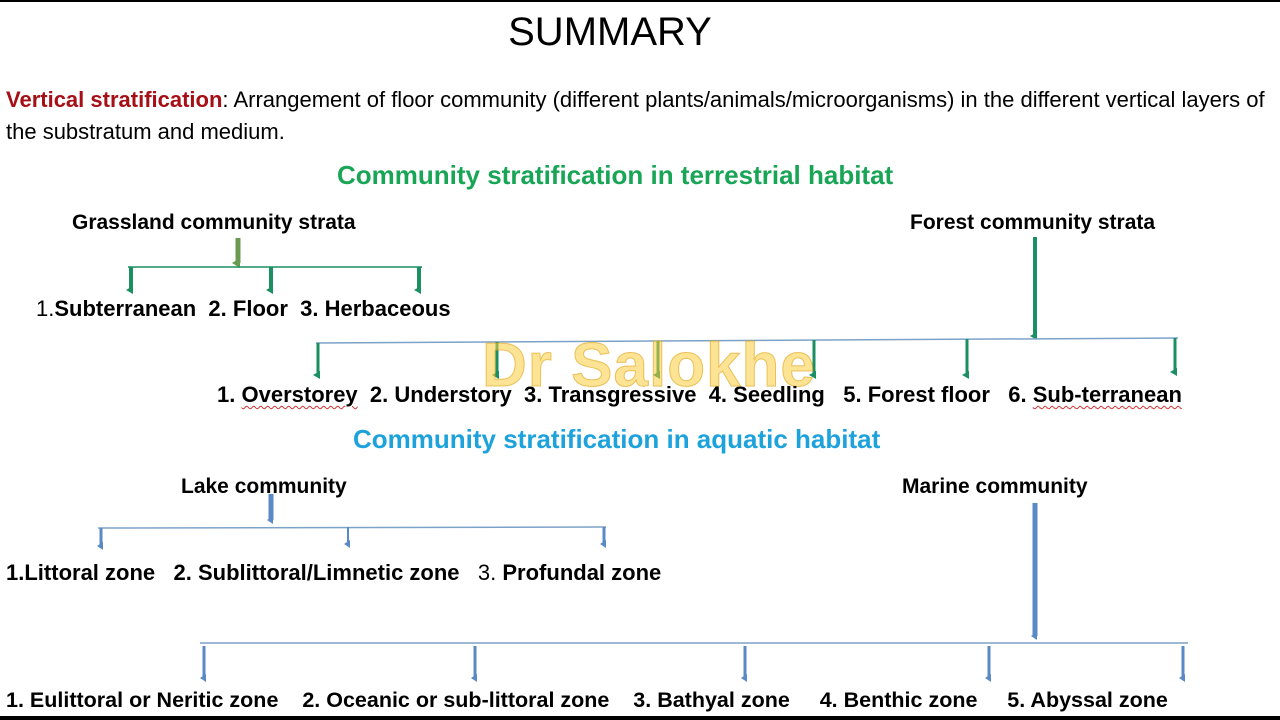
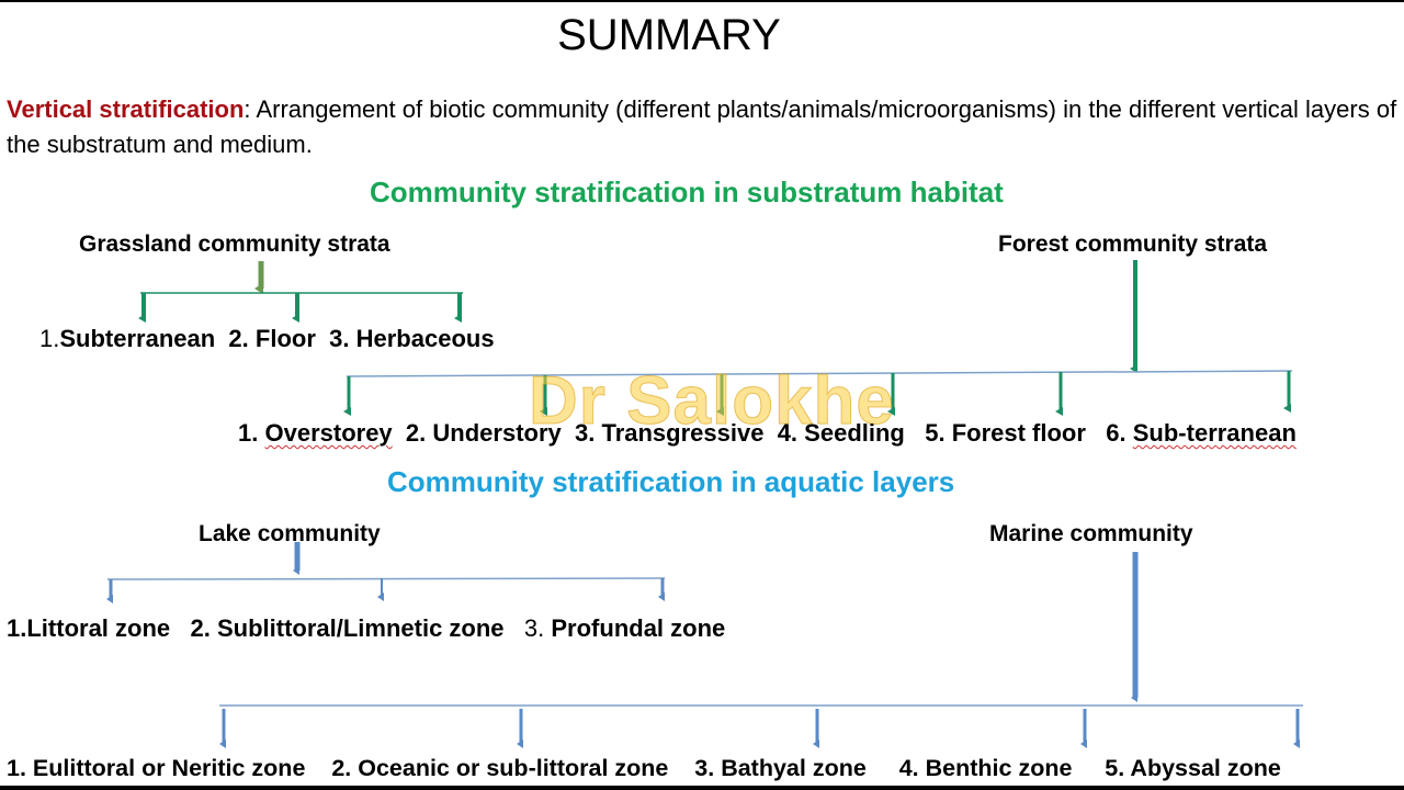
  SUMMARY
- Vertical stratification: Arrangement of floor community (different plants/animals/microorganisms) in the different vertical layers of the substratum and medium.
+ Vertical stratification: Arrangement of biotic community (different plants/animals/microorganisms) in the different vertical layers of the substratum and medium.
- Community stratification in terrestrial habitat
+ Community stratification in substratum habitat
  Grassland community strata
  1.Subterranean 2. Floor 3. Herbaceous
  Forest community strata
  Dr Salokhe
  1. Overstorey 2. Understory 3. Transgressive 4. Seedling 5. Forest floor 6. Sub-terranean
- Community stratification in aquatic habitat
+ Community stratification in aquatic layers
  Lake community
  1.Littoral zone 2. Sublittoral/Limnetic zone 3. Profundal zone
  Marine community
  1. Eulittoral or Neritic zone 2. Oceanic or sub-littoral zone 3. Bathyal zone 4. Benthic zone 5. Abyssal zone
